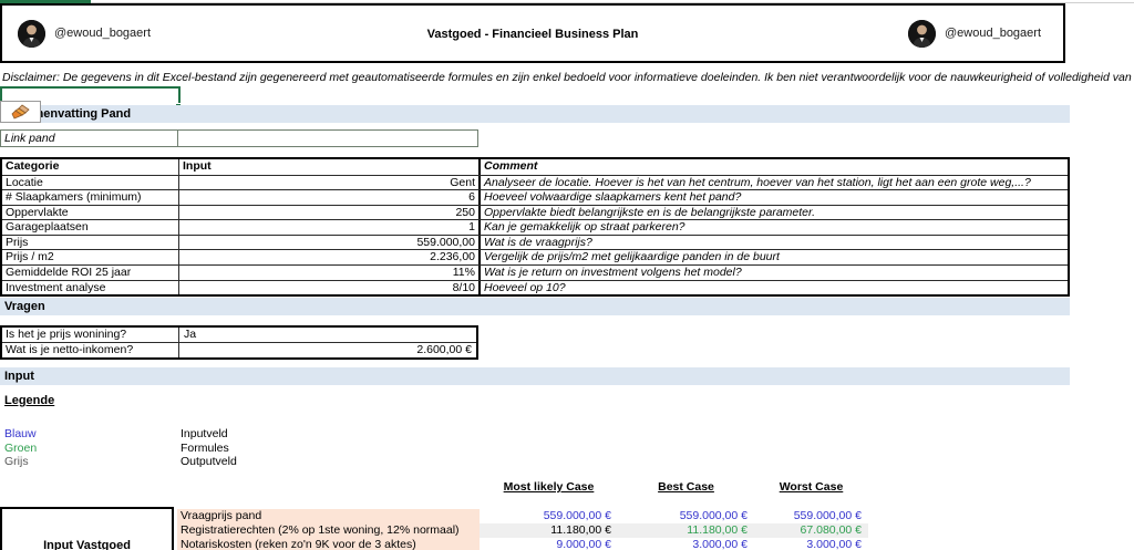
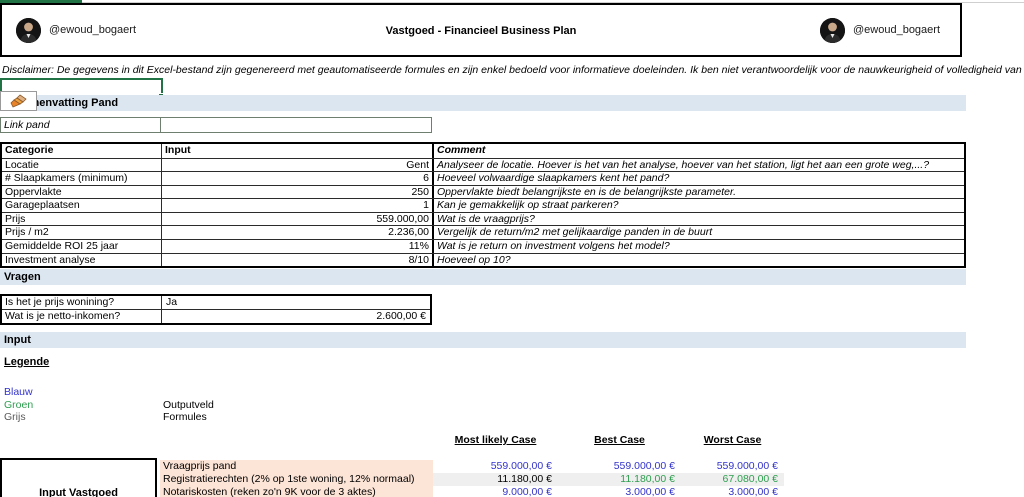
  @ewoud_bogaert
  Vastgoed - Financieel Business Plan
  @ewoud_bogaert
  Disclaimer: De gegevens in dit Excel-bestand zijn gegenereerd met geautomatiseerde formules en zijn enkel bedoeld voor informatieve doeleinden. Ik ben niet verantwoordelijk voor de nauwkeurigheid of volledigheid van
  envatting Pand
  Link pand
  Categorie
  Input
  Comment
  Locatie
  Gent
- Analyseer de locatie. Hoever is het van het centrum, hoever van het station, ligt het aan een grote weg,...?
+ Analyseer de locatie. Hoever is het van het analyse, hoever van het station, ligt het aan een grote weg,...?
  # Slaapkamers (minimum)
  6
  Hoeveel volwaardige slaapkamers kent het pand?
  Oppervlakte
  250
  Oppervlakte biedt belangrijkste en is de belangrijkste parameter.
  Garageplaatsen
  1
  Kan je gemakkelijk op straat parkeren?
  Prijs
  559.000,00
  Wat is de vraagprijs?
  Prijs / m2
  2.236,00
- Vergelijk de prijs/m2 met gelijkaardige panden in de buurt
+ Vergelijk de return/m2 met gelijkaardige panden in de buurt
  Gemiddelde ROI 25 jaar
  11%
  Wat is je return on investment volgens het model?
  Investment analyse
  8/10
  Hoeveel op 10?
  Vragen
  Is het je prijs wonining?
  Ja
  Wat is je netto-inkomen?
  2.600,00 €
  Input
  Legende
  Blauw
- Inputveld
  Groen
- Formules
+ Outputveld
  Grijs
- Outputveld
+ Formules
  Most likely Case
  Best Case
  Worst Case
  Input Vastgoed
  Vraagprijs pand
  559.000,00 €
  559.000,00 €
  559.000,00 €
  Registratierechten (2% op 1ste woning, 12% normaal)
  11.180,00 €
  11.180,00 €
  67.080,00 €
  Notariskosten (reken zo'n 9K voor de 3 aktes)
  9.000,00 €
  3.000,00 €
  3.000,00 €
